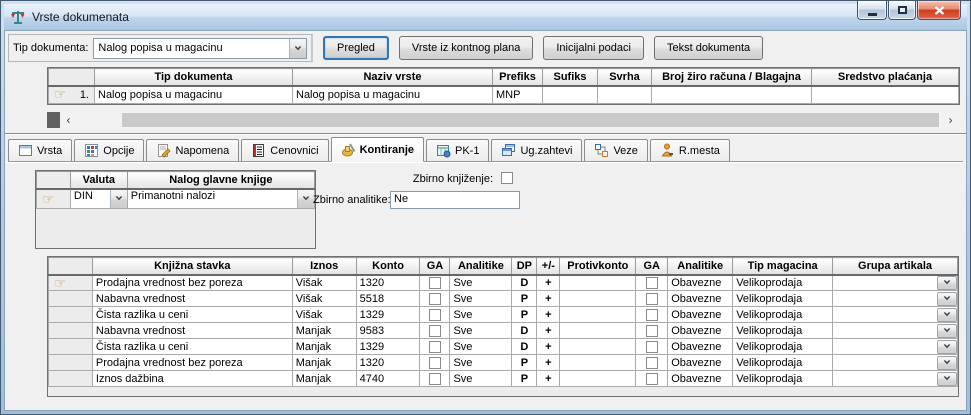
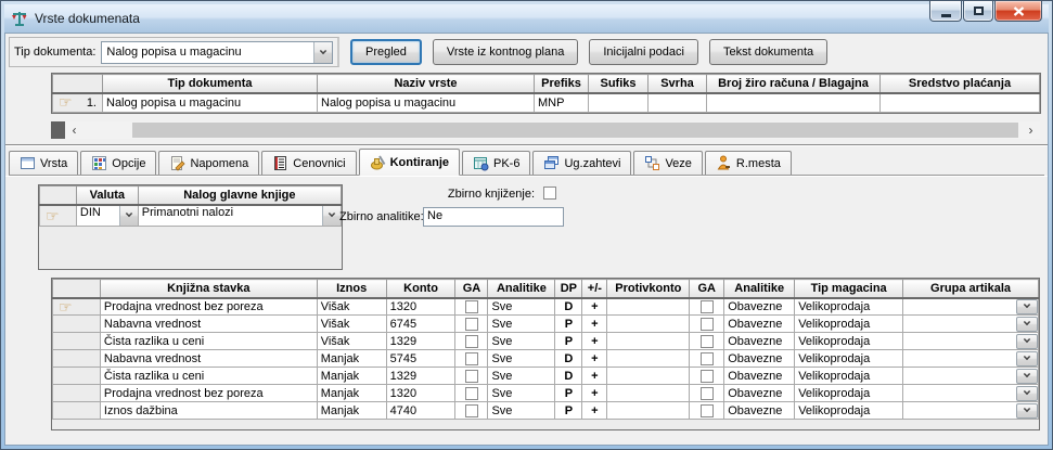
  Vrste dokumenata
  Tip dokumenta:
  Nalog popisa u magacinu
  Pregled
  Vrste iz kontnog plana
  Inicijalni podaci
  Tekst dokumenta
  	Tip dokumenta	Naziv vrste	Prefiks	Sufiks	Svrha	Broj žiro računa / Blagajna	Sredstvo plaćanja
  ☞ 1.	Nalog popisa u magacinu	Nalog popisa u magacinu	MNP
  ‹
  ›
  Vrsta
  Opcije
  Napomena
  Cenovnici
  Kontiranje
- PK-1
+ PK-6
  Ug.zahtevi
  Veze
  R.mesta
  	Valuta	Nalog glavne knjige
  ☞	DIN	Primanotni nalozi
  Zbirno knjiženje:
  Zbirno analitike
  Ne
  	Knjižna stavka	Iznos	Konto	GA	Analitike	DP	+/-	Protivkonto	GA	Analitike	Tip magacina	Grupa artikala
  ☞	Prodajna vrednost bez poreza	Višak	1320		Sve	D	+			Obavezne	Velikoprodaja
- 	Nabavna vrednost	Višak	5518		Sve	P	+			Obavezne	Velikoprodaja
+ 	Nabavna vrednost	Višak	6745		Sve	P	+			Obavezne	Velikoprodaja
  	Čista razlika u ceni	Višak	1329		Sve	P	+			Obavezne	Velikoprodaja
- 	Nabavna vrednost	Manjak	9583		Sve	D	+			Obavezne	Velikoprodaja
+ 	Nabavna vrednost	Manjak	5745		Sve	D	+			Obavezne	Velikoprodaja
  	Čista razlika u ceni	Manjak	1329		Sve	D	+			Obavezne	Velikoprodaja
  	Prodajna vrednost bez poreza	Manjak	1320		Sve	P	+			Obavezne	Velikoprodaja
  	Iznos dažbina	Manjak	4740		Sve	P	+			Obavezne	Velikoprodaja
